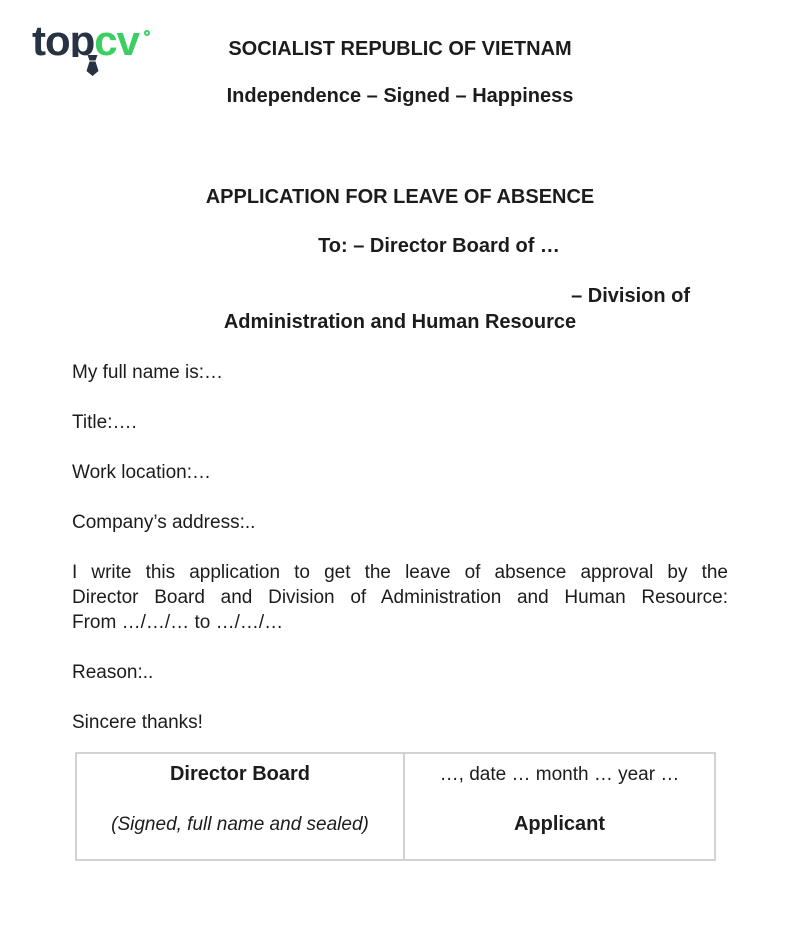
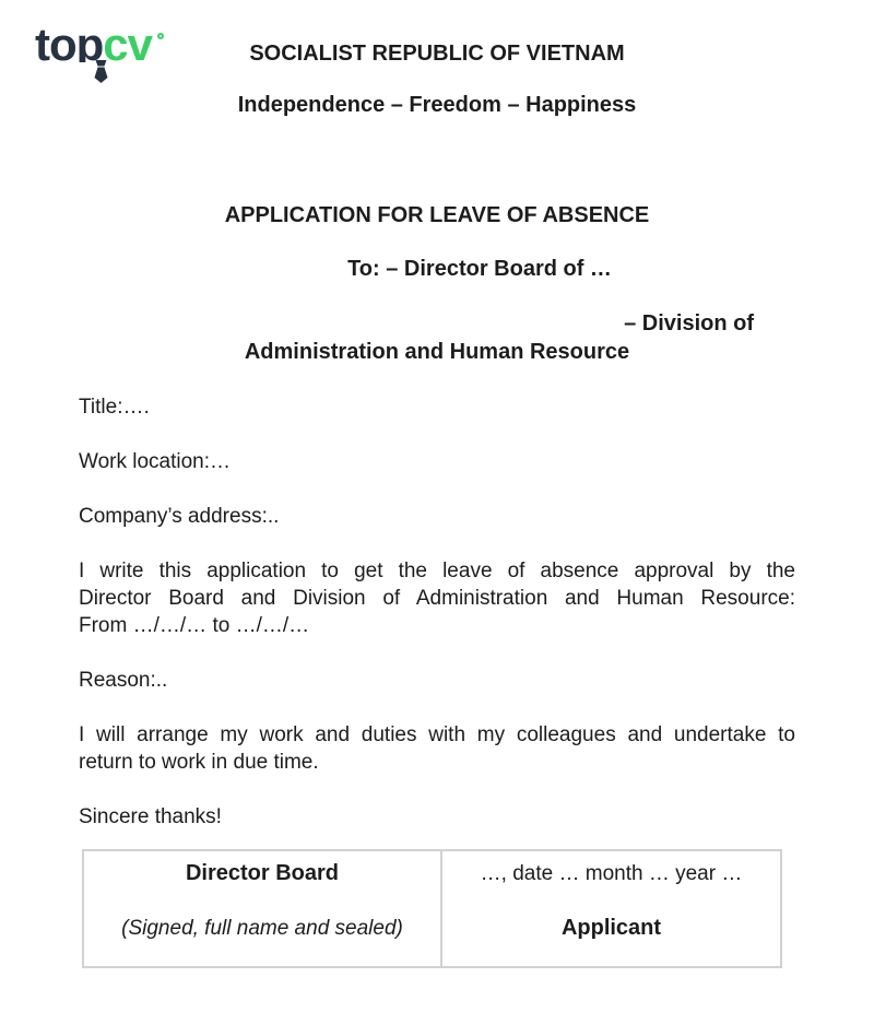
  topcv
  SOCIALIST REPUBLIC OF VIETNAM
- Independence – Signed – Happiness
+ Independence – Freedom – Happiness
  APPLICATION FOR LEAVE OF ABSENCE
  To: – Director Board of …
  – Division of
  Administration and Human Resource
- My full name is:…
  Title:….
  Work location:…
  Company’s address:..
  I write this application to get the leave of absence approval by the
  Director Board and Division of Administration and Human Resource:
  From …/…/… to …/…/…
  Reason:..
+ I will arrange my work and duties with my colleagues and undertake to
+ return to work in due time.
  Sincere thanks!
  Director Board
  (Signed, full name and sealed)
  …, date … month … year …
  Applicant
